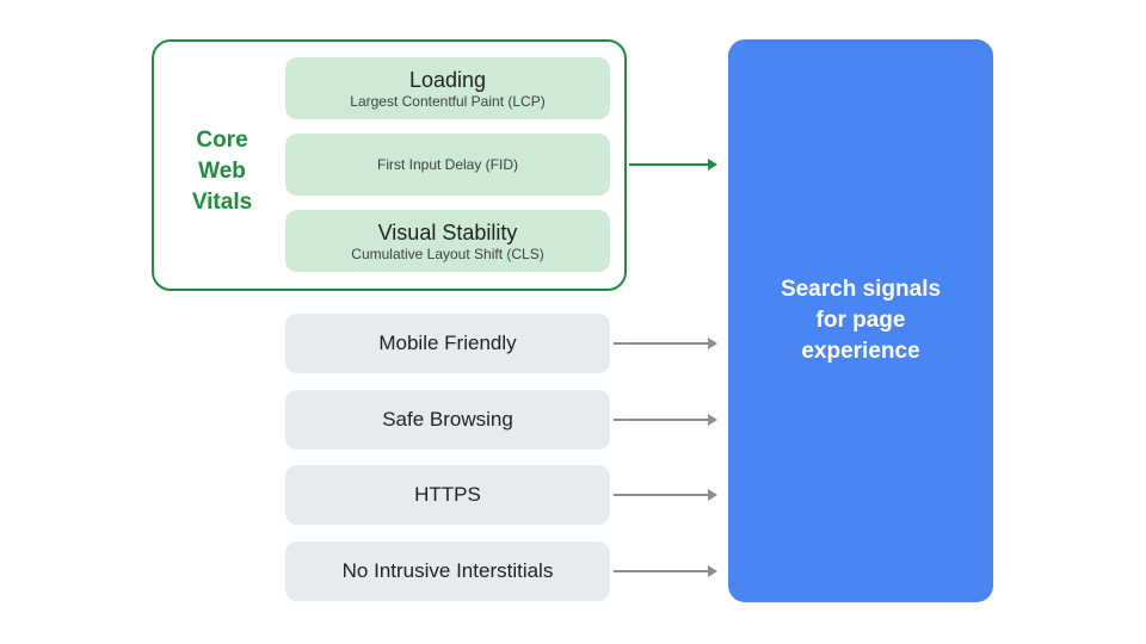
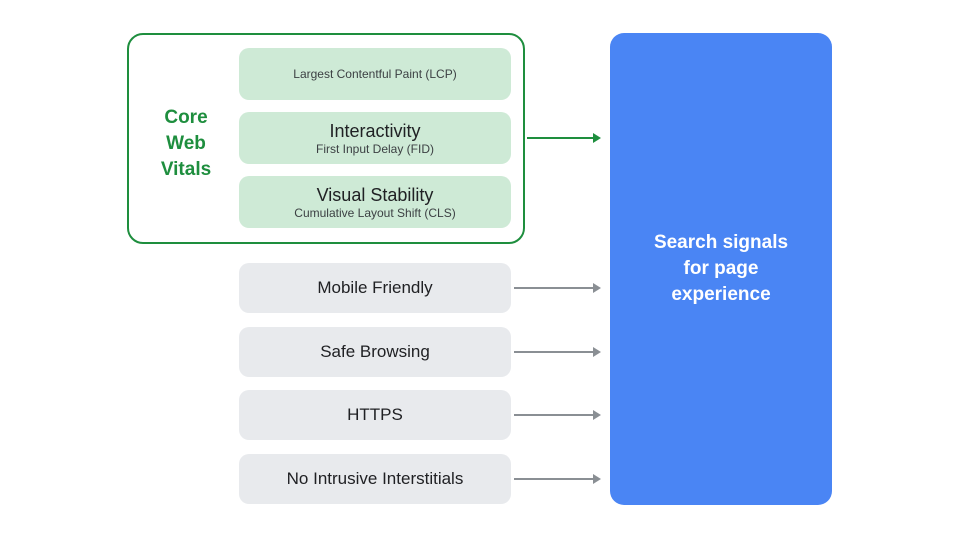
  Core
  Web
  Vitals
- Loading
  Largest Contentful Paint (LCP)
+ Interactivity
  First Input Delay (FID)
  Visual Stability
  Cumulative Layout Shift (CLS)
  Mobile Friendly
  Safe Browsing
  HTTPS
  No Intrusive Interstitials
  Search signals
  for page
  experience
